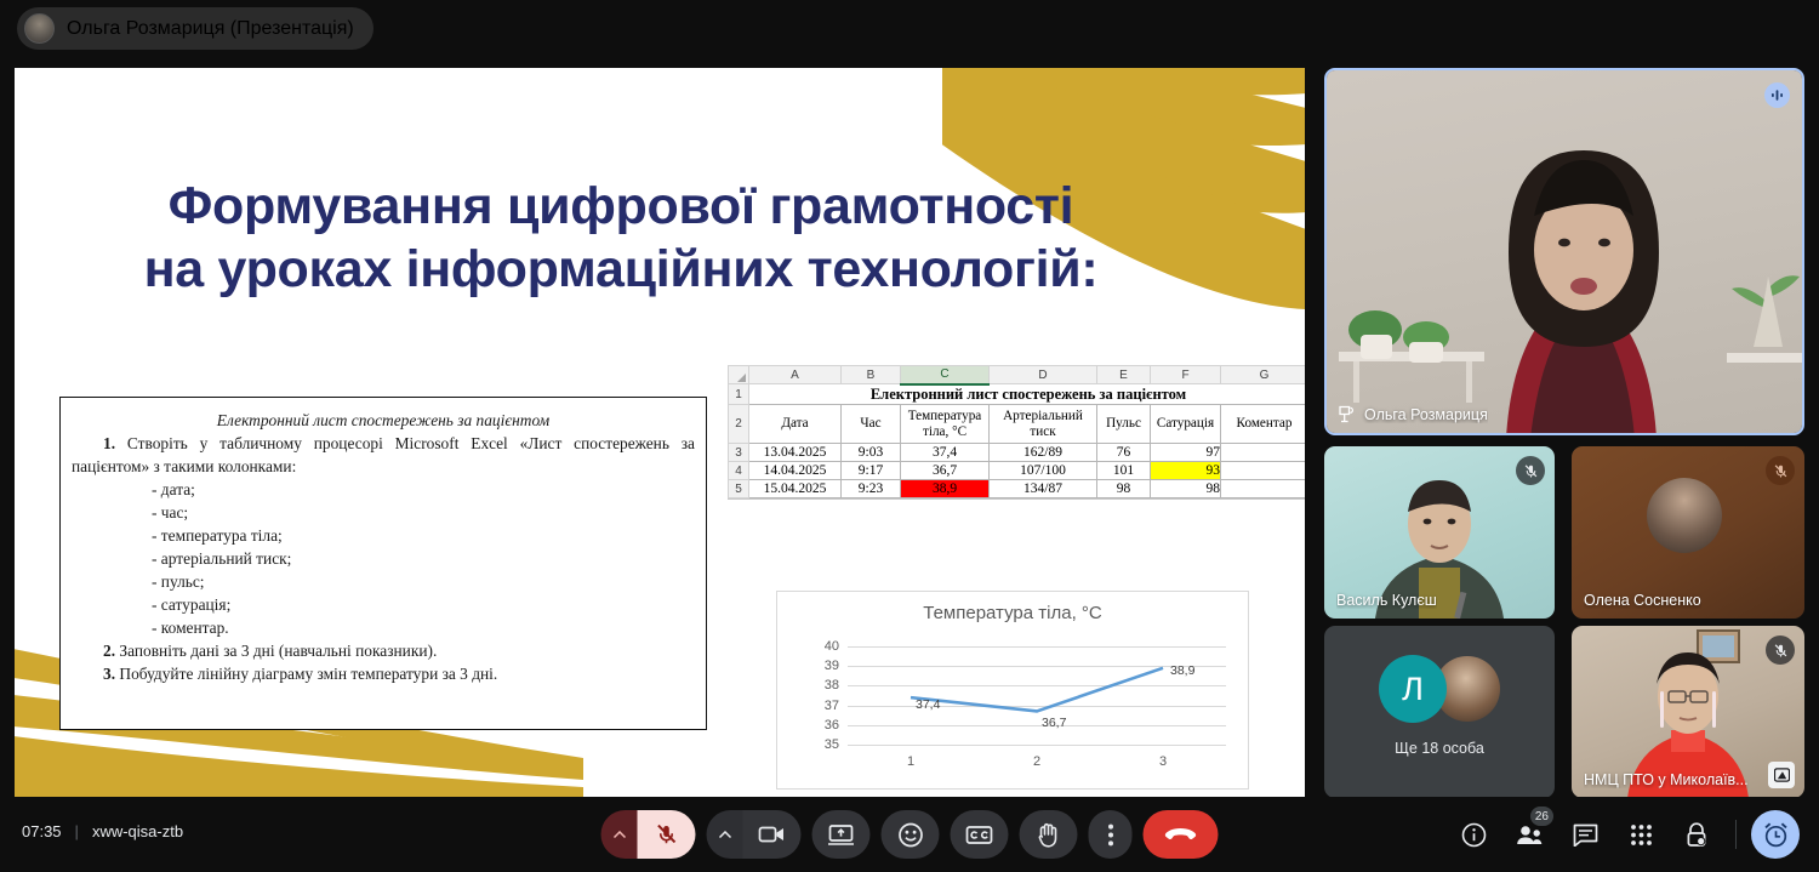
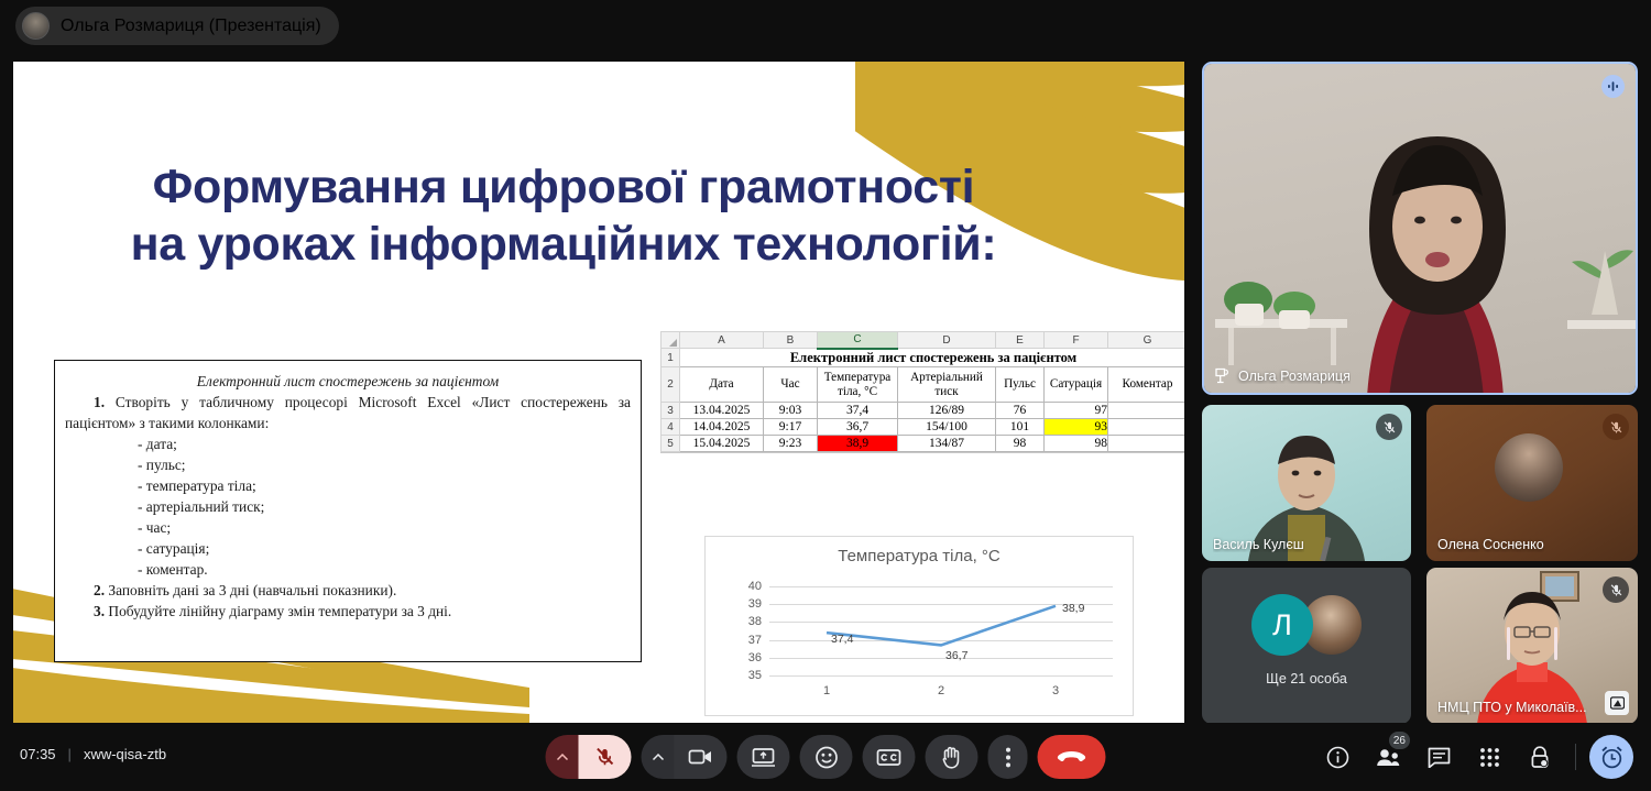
  Ольга Розмариця (Презентація)
  Формування цифрової грамотності
  на уроках інформаційних технологій:
  Електронний лист спостережень за пацієнтом
  1. Створіть у табличному процесорі Microsoft Excel «Лист спостережень за пацієнтом» з такими колонками:
  - дата;
- - час;
+ - пульс;
  - температура тіла;
  - артеріальний тиск;
- - пульс;
+ - час;
  - сатурація;
  - коментар.
  2. Заповніть дані за 3 дні (навчальні показники).
  3. Побудуйте лінійну діаграму змін температури за 3 дні.
  	A	B	C	D	E	F	G
  1	Електронний лист спостережень за пацієнтом
  2	Дата	Час	Температура тіла, °C	Артеріальний тиск	Пульс	Сатурація	Коментар
- 3	13.04.2025	9:03	37,4	162/89	76	97
+ 3	13.04.2025	9:03	37,4	126/89	76	97
- 4	14.04.2025	9:17	36,7	107/100	101	93
+ 4	14.04.2025	9:17	36,7	154/100	101	93
  5	15.04.2025	9:23	38,9	134/87	98	98
  Температура тіла, °C
  35
  36
  37
  38
  39
  40
  1
  2
  3
  37,4
  36,7
  38,9
  Ольга Розмариця
  Василь Кулєш
  Олена Сосненко
  Л
- Ще 18 особа
+ Ще 21 особа
  НМЦ ПТО у Миколаїв...
  07:35
  |
  xww-qisa-ztb
  26
